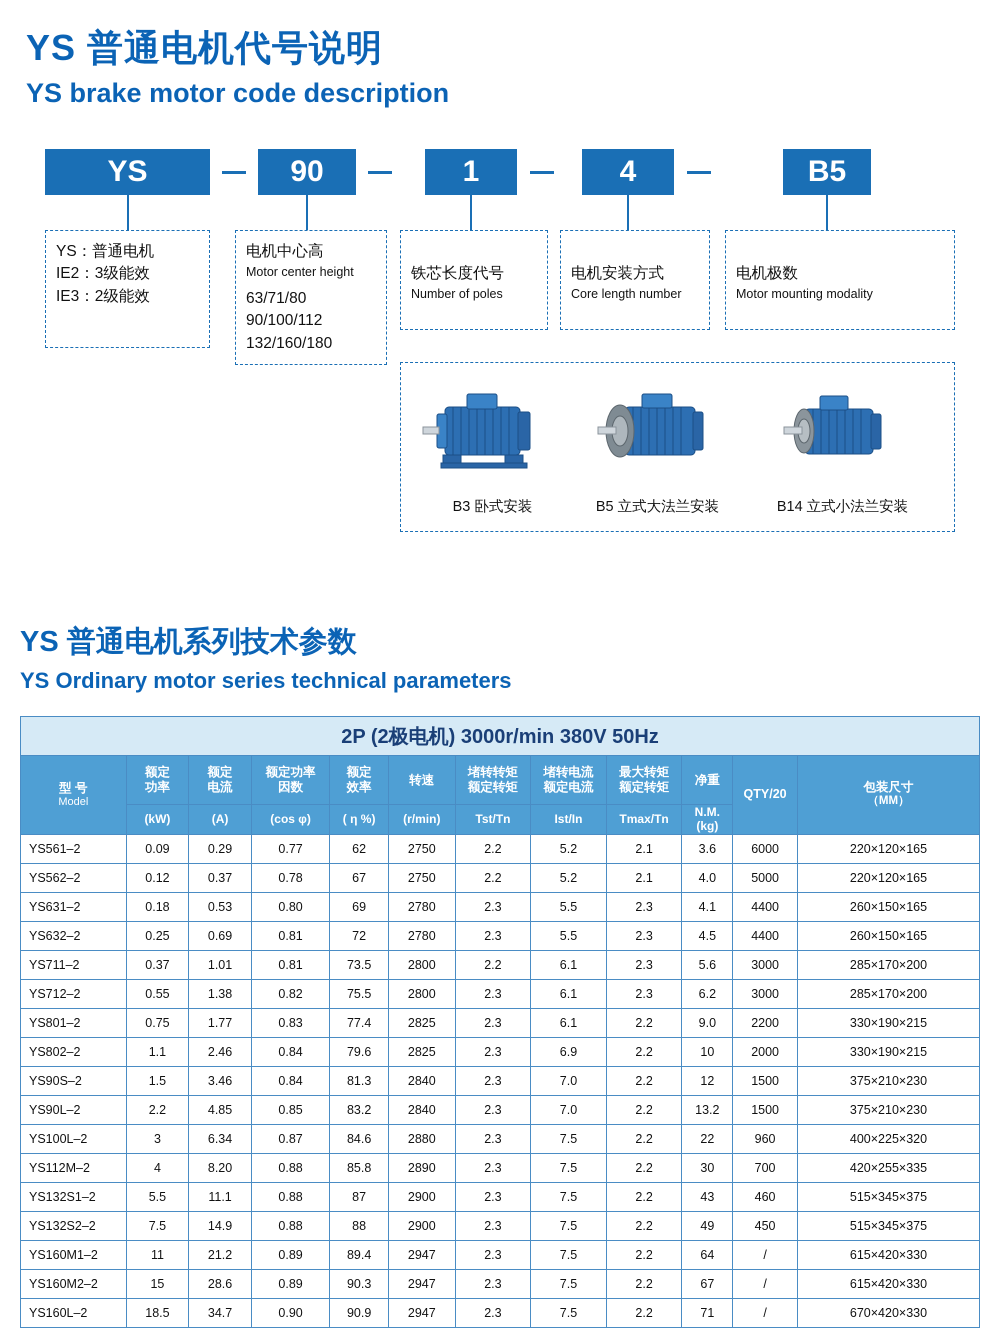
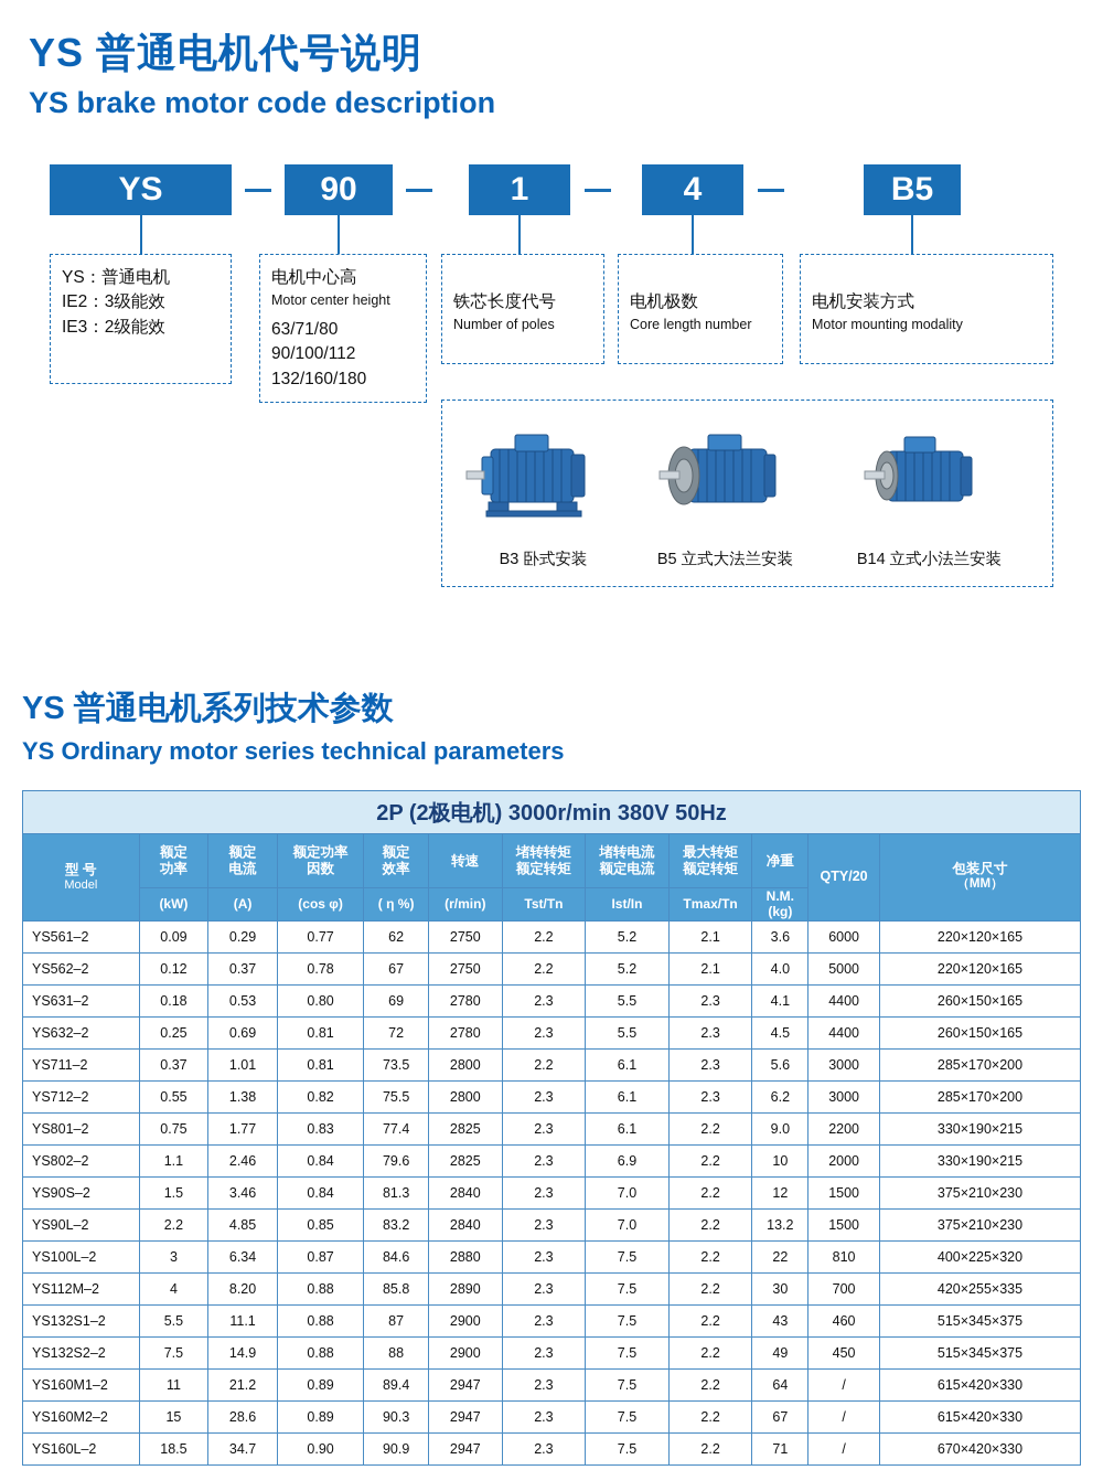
  YS 普通电机代号说明
  YS brake motor code description
  YS
  90
  1
  4
  B5
  YS：普通电机
  IE2：3级能效
  IE3：2级能效
  电机中心高
  Motor center height
  63/71/80
  90/100/112
  132/160/180
  铁芯长度代号
  Number of poles
- 电机安装方式
+ 电机极数
  Core length number
- 电机极数
+ 电机安装方式
  Motor mounting modality
  B3 卧式安装
  B5 立式大法兰安装
  B14 立式小法兰安装
  YS 普通电机系列技术参数
  YS Ordinary motor series technical parameters
  2P (2极电机) 3000r/min 380V 50Hz
  型 号 Model	额定 功率	额定 电流	额定功率 因数	额定 效率	转速	堵转转矩 额定转矩	堵转电流 额定电流	最大转矩 额定转矩	净重	QTY/20	包装尺寸 （MM）
  (kW)	(A)	(cos φ)	( η %)	(r/min)	Tst/Tn	Ist/In	Tmax/Tn	N.M. (kg)
  YS561–2	0.09	0.29	0.77	62	2750	2.2	5.2	2.1	3.6	6000	220×120×165
  YS562–2	0.12	0.37	0.78	67	2750	2.2	5.2	2.1	4.0	5000	220×120×165
  YS631–2	0.18	0.53	0.80	69	2780	2.3	5.5	2.3	4.1	4400	260×150×165
  YS632–2	0.25	0.69	0.81	72	2780	2.3	5.5	2.3	4.5	4400	260×150×165
  YS711–2	0.37	1.01	0.81	73.5	2800	2.2	6.1	2.3	5.6	3000	285×170×200
  YS712–2	0.55	1.38	0.82	75.5	2800	2.3	6.1	2.3	6.2	3000	285×170×200
  YS801–2	0.75	1.77	0.83	77.4	2825	2.3	6.1	2.2	9.0	2200	330×190×215
  YS802–2	1.1	2.46	0.84	79.6	2825	2.3	6.9	2.2	10	2000	330×190×215
  YS90S–2	1.5	3.46	0.84	81.3	2840	2.3	7.0	2.2	12	1500	375×210×230
  YS90L–2	2.2	4.85	0.85	83.2	2840	2.3	7.0	2.2	13.2	1500	375×210×230
- YS100L–2	3	6.34	0.87	84.6	2880	2.3	7.5	2.2	22	960	400×225×320
+ YS100L–2	3	6.34	0.87	84.6	2880	2.3	7.5	2.2	22	810	400×225×320
  YS112M–2	4	8.20	0.88	85.8	2890	2.3	7.5	2.2	30	700	420×255×335
  YS132S1–2	5.5	11.1	0.88	87	2900	2.3	7.5	2.2	43	460	515×345×375
  YS132S2–2	7.5	14.9	0.88	88	2900	2.3	7.5	2.2	49	450	515×345×375
  YS160M1–2	11	21.2	0.89	89.4	2947	2.3	7.5	2.2	64	/	615×420×330
  YS160M2–2	15	28.6	0.89	90.3	2947	2.3	7.5	2.2	67	/	615×420×330
  YS160L–2	18.5	34.7	0.90	90.9	2947	2.3	7.5	2.2	71	/	670×420×330
